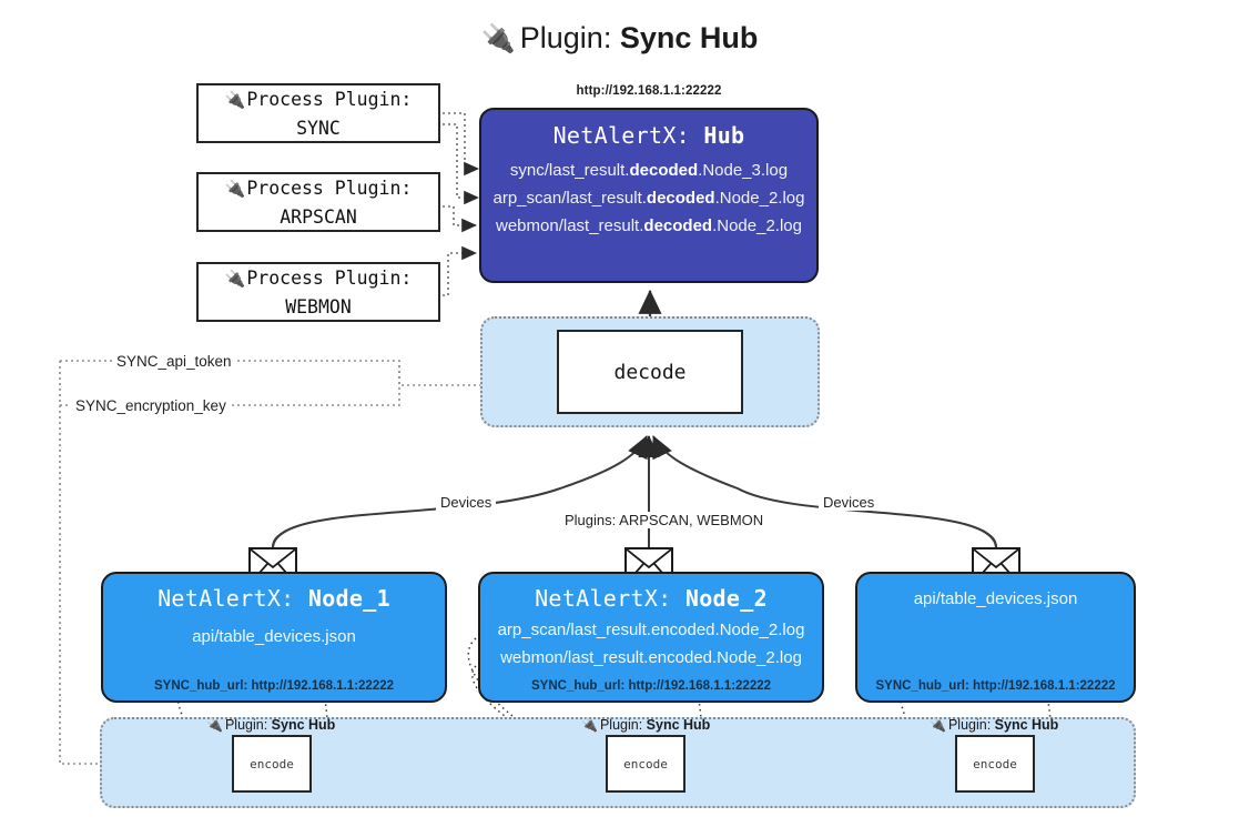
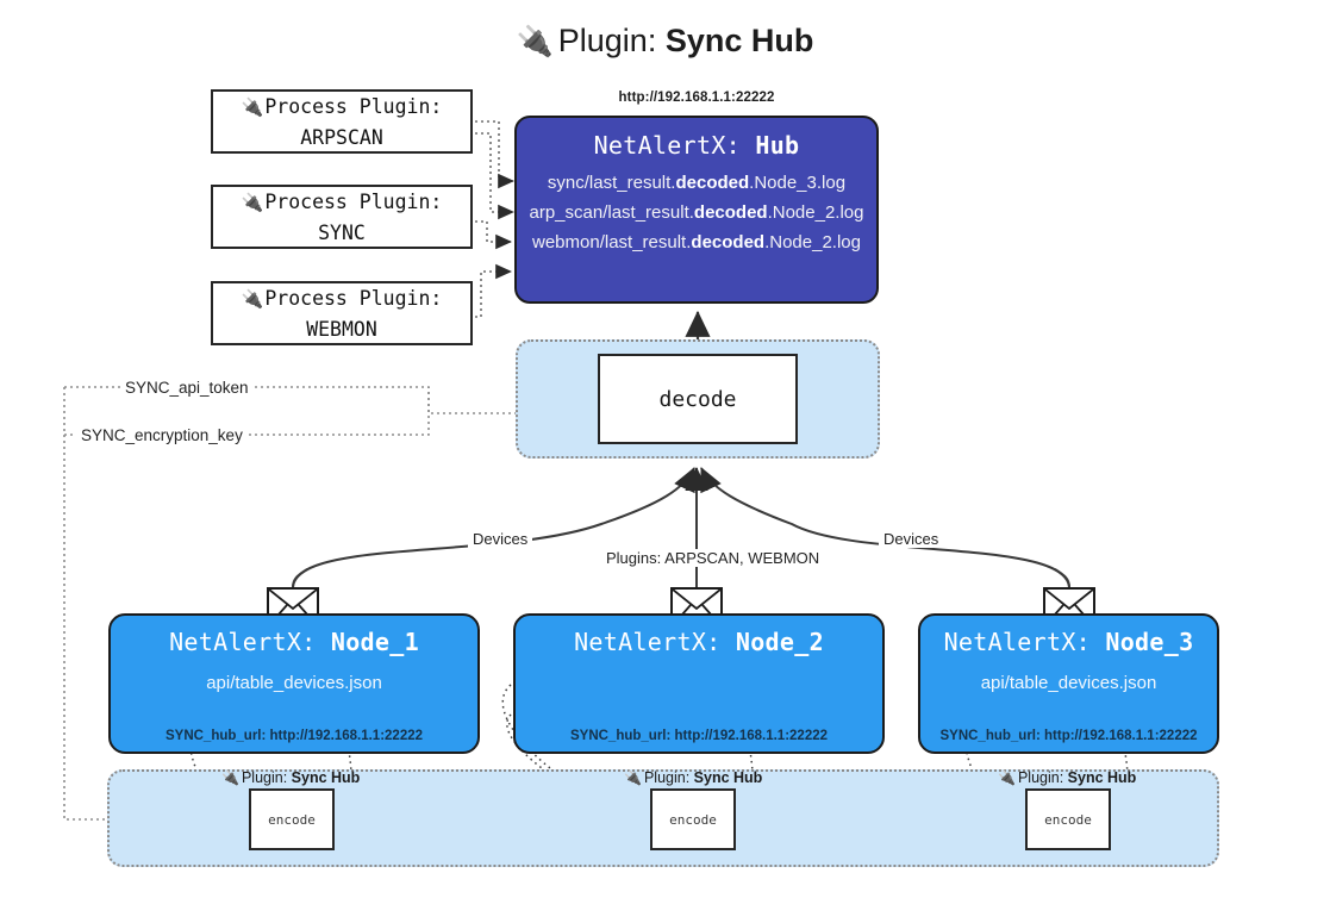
  🔌 Plugin: Sync Hub
  🔌Process Plugin:
- SYNC
+ ARPSCAN
  🔌Process Plugin:
- ARPSCAN
+ SYNC
  🔌Process Plugin:
  WEBMON
  http://192.168.1.1:22222
  NetAlertX: Hub
  sync/last_result.decoded.Node_3.log
  arp_scan/last_result.decoded.Node_2.log
  webmon/last_result.decoded.Node_2.log
  decode
  SYNC_api_token
  SYNC_encryption_key
  Devices
  Devices
  Plugins: ARPSCAN, WEBMON
  NetAlertX: Node_1
  api/table_devices.json
  SYNC_hub_url: http://192.168.1.1:22222
  NetAlertX: Node_2
- arp_scan/last_result.encoded.Node_2.log
- webmon/last_result.encoded.Node_2.log
  SYNC_hub_url: http://192.168.1.1:22222
+ NetAlertX: Node_3
  api/table_devices.json
  SYNC_hub_url: http://192.168.1.1:22222
  🔌 Plugin: Sync Hub
  🔌 Plugin: Sync Hub
  🔌 Plugin: Sync Hub
  encode
  encode
  encode
